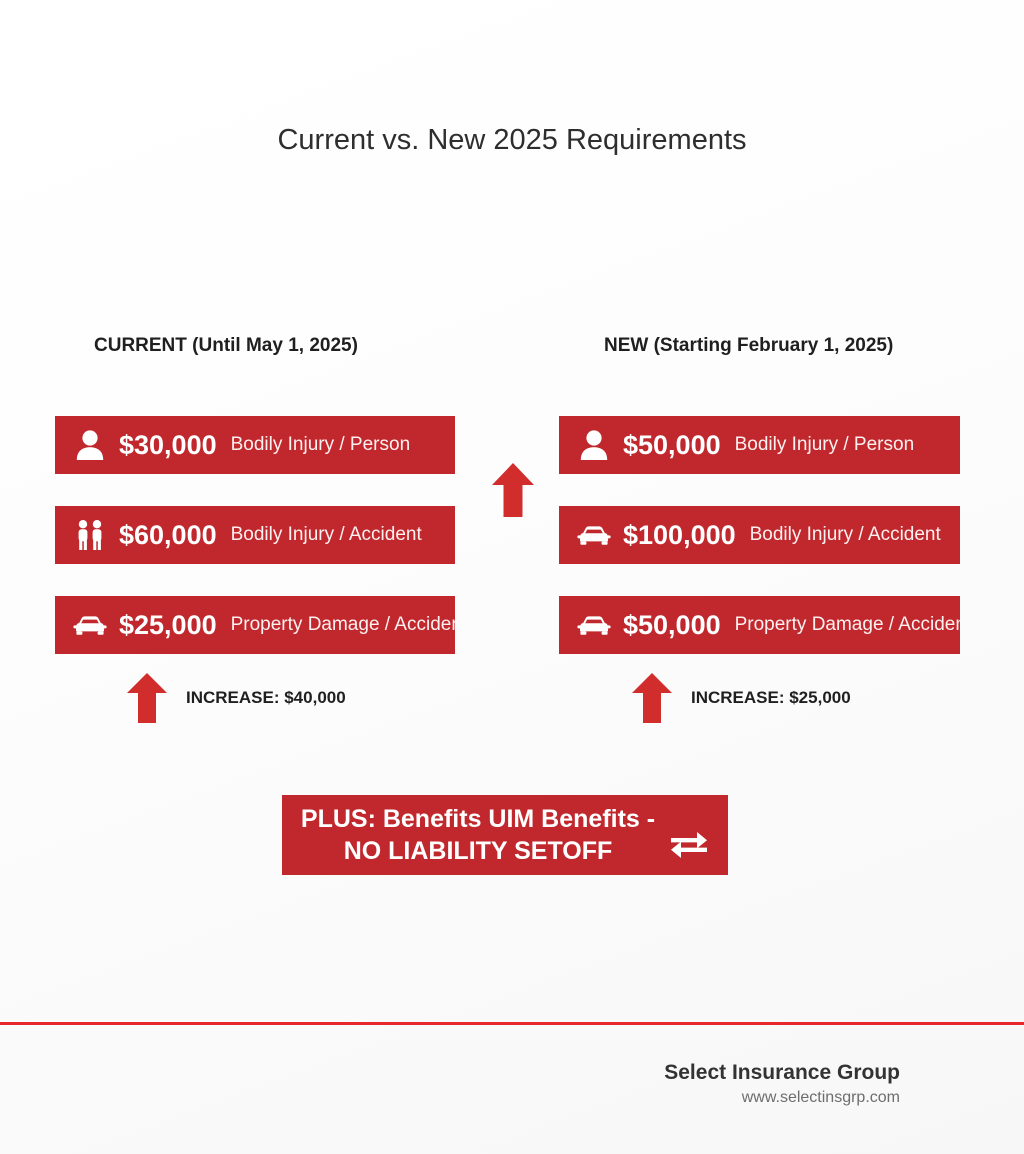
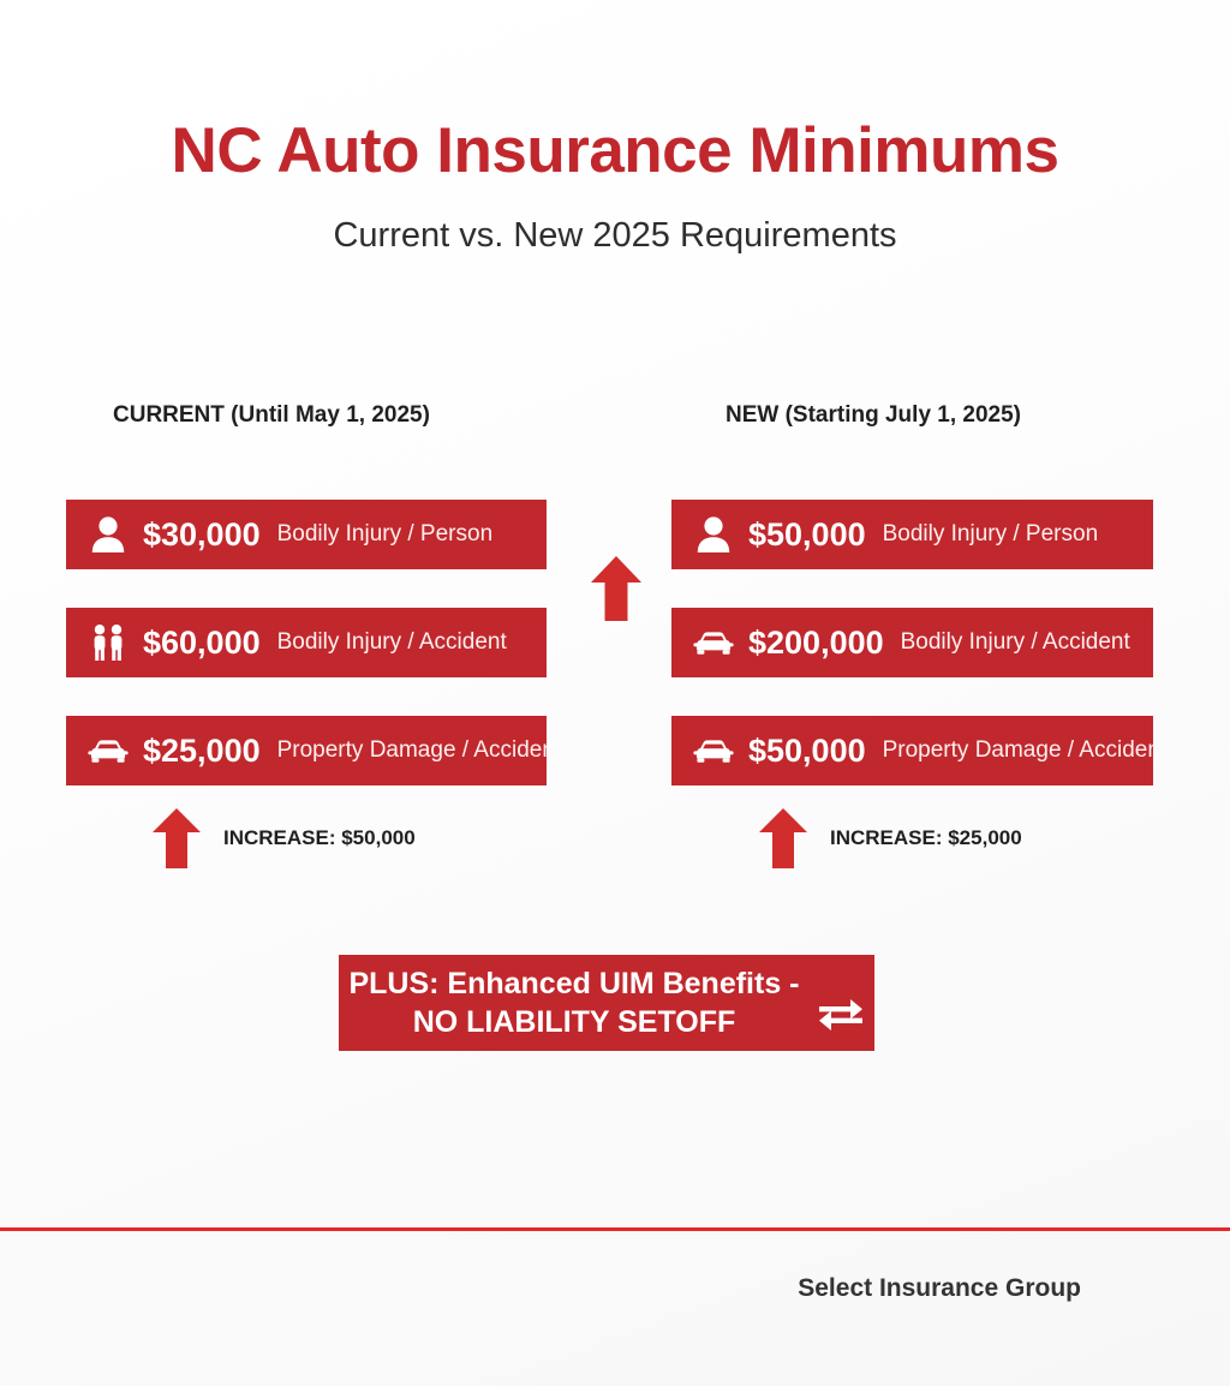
+ NC Auto Insurance Minimums
  Current vs. New 2025 Requirements
  CURRENT (Until May 1, 2025)
- NEW (Starting February 1, 2025)
+ NEW (Starting July 1, 2025)
  $30,000
  Bodily Injury / Person
  $60,000
  Bodily Injury / Accident
  $25,000
  Property Damage / Accide
  $50,000
  Bodily Injury / Person
- $100,000
+ $200,000
  Bodily Injury / Accident
  $50,000
  Property Damage / Accide
- INCREASE: $40,000
+ INCREASE: $50,000
  INCREASE: $25,000
- PLUS: Benefits UIM Benefits -
+ PLUS: Enhanced UIM Benefits -
  NO LIABILITY SETOFF
  Select Insurance Group
- www.selectinsgrp.com
